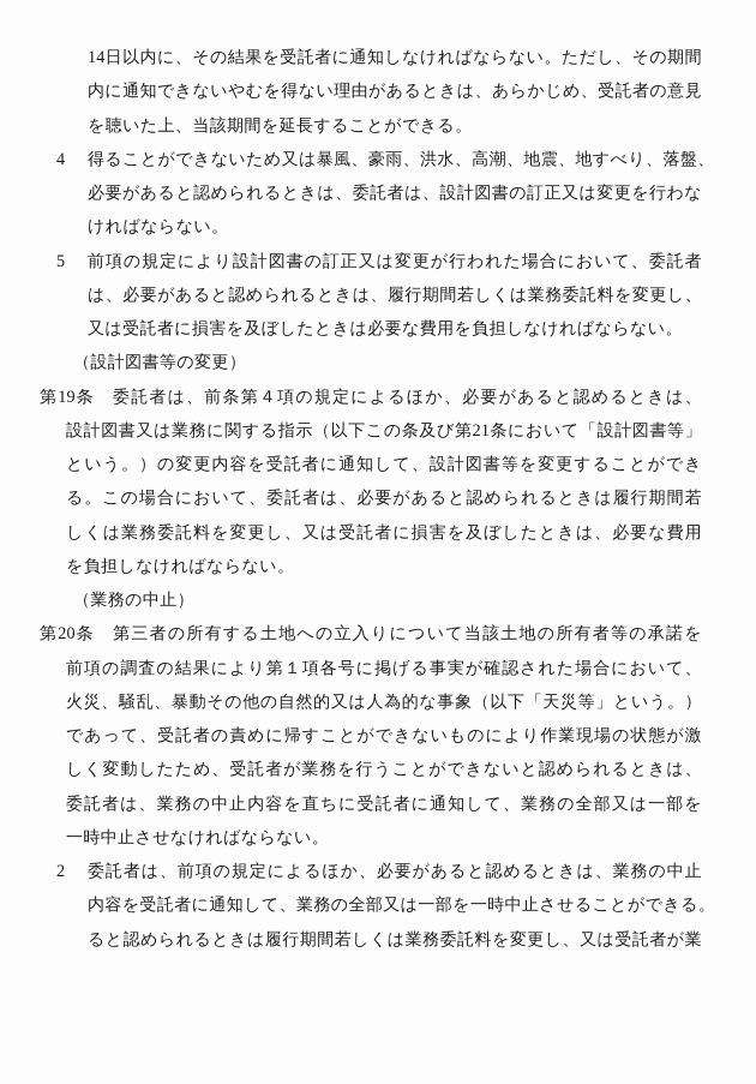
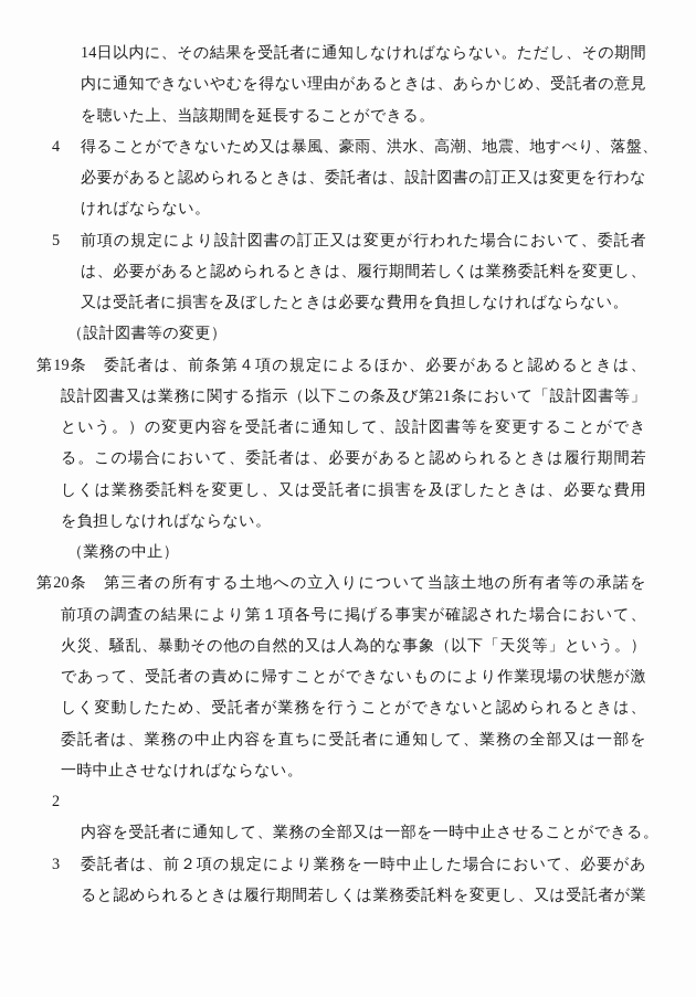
  14日以内に、その結果を受託者に通知しなければならない。ただし、その期間
  内に通知できないやむを得ない理由があるときは、あらかじめ、受託者の意見
  を聴いた上、当該期間を延長することができる。
  4
  得ることができないため又は暴風、豪雨、洪水、高潮、地震、地すべり、落盤、
  必要があると認められるときは、委託者は、設計図書の訂正又は変更を行わな
  ければならない。
  5
  前項の規定により設計図書の訂正又は変更が行われた場合において、委託者
  は、必要があると認められるときは、履行期間若しくは業務委託料を変更し、
  又は受託者に損害を及ぼしたときは必要な費用を負担しなければならない。
  （設計図書等の変更）
  第19条 委託者は、前条第４項の規定によるほか、必要があると認めるときは、
  設計図書又は業務に関する指示（以下この条及び第21条において「設計図書等」
  という。）の変更内容を受託者に通知して、設計図書等を変更することができ
  る。この場合において、委託者は、必要があると認められるときは履行期間若
  しくは業務委託料を変更し、又は受託者に損害を及ぼしたときは、必要な費用
  を負担しなければならない。
  （業務の中止）
  第20条 第三者の所有する土地への立入りについて当該土地の所有者等の承諾を
  前項の調査の結果により第１項各号に掲げる事実が確認された場合において、
  火災、騒乱、暴動その他の自然的又は人為的な事象（以下「天災等」という。）
  であって、受託者の責めに帰すことができないものにより作業現場の状態が激
  しく変動したため、受託者が業務を行うことができないと認められるときは、
  委託者は、業務の中止内容を直ちに受託者に通知して、業務の全部又は一部を
  一時中止させなければならない。
  2
- 委託者は、前項の規定によるほか、必要があると認めるときは、業務の中止
  内容を受託者に通知して、業務の全部又は一部を一時中止させることができる。
+ 3
+ 委託者は、前２項の規定により業務を一時中止した場合において、必要があ
  ると認められるときは履行期間若しくは業務委託料を変更し、又は受託者が業
